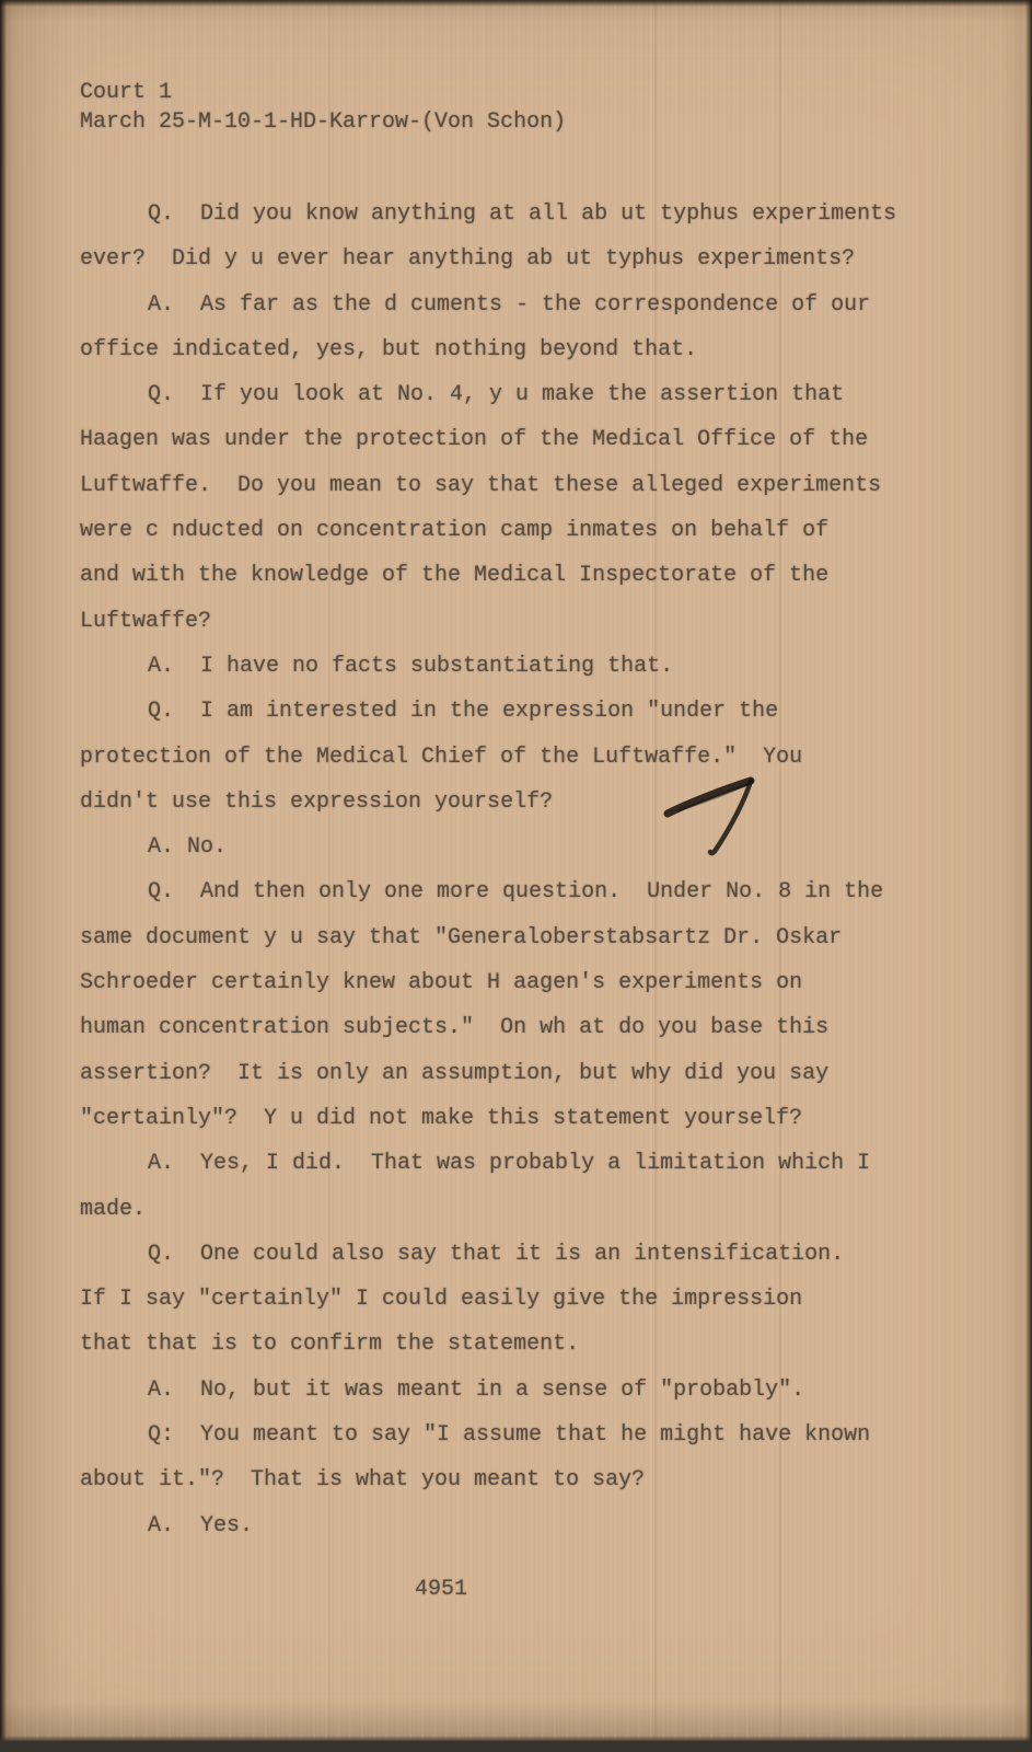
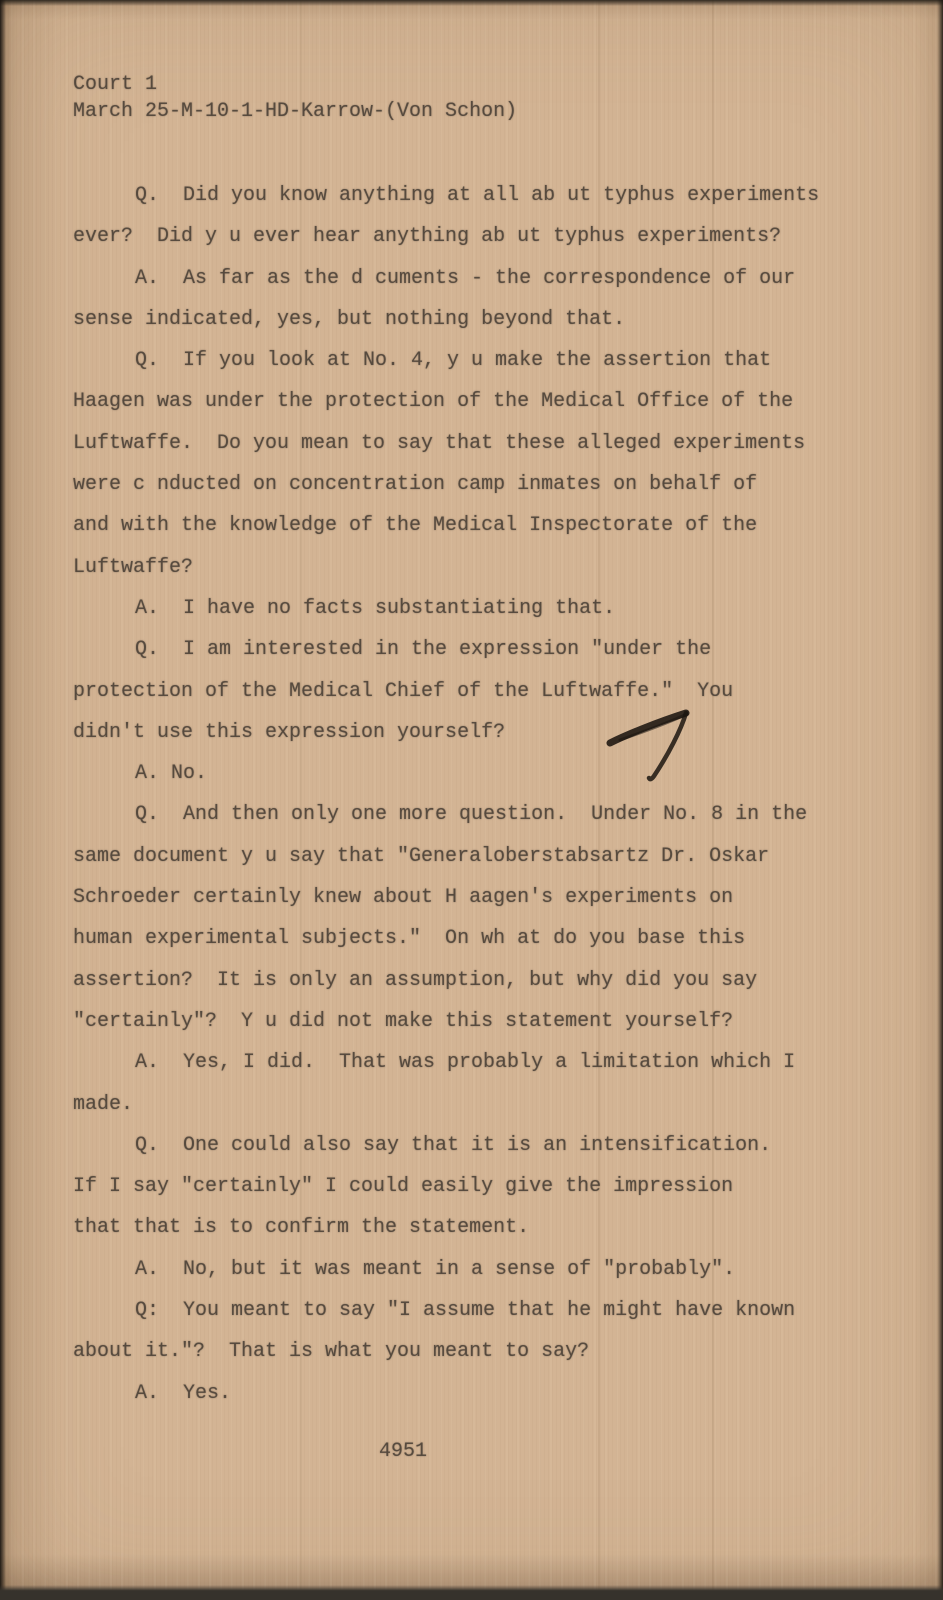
  Court 1 March 25-M-10-1-HD-Karrow-(Von Schon)
  Q. Did you know anything at all ab ut typhus experiments
  ever? Did y u ever hear anything ab ut typhus experiments?
  A. As far as the d cuments - the correspondence of our
- office indicated, yes, but nothing beyond that.
+ sense indicated, yes, but nothing beyond that.
  Q. If you look at No. 4, y u make the assertion that
  Haagen was under the protection of the Medical Office of the
  Luftwaffe. Do you mean to say that these alleged experiments
  were c nducted on concentration camp inmates on behalf of
  and with the knowledge of the Medical Inspectorate of the
  Luftwaffe?
  A. I have no facts substantiating that.
  Q. I am interested in the expression "under the
  protection of the Medical Chief of the Luftwaffe." You
  didn't use this expression yourself?
  A. No.
  Q. And then only one more question. Under No. 8 in the
  same document y u say that "Generaloberstabsartz Dr. Oskar
  Schroeder certainly knew about H aagen's experiments on
- human concentration subjects." On wh at do you base this
+ human experimental subjects." On wh at do you base this
  assertion? It is only an assumption, but why did you say
  "certainly"? Y u did not make this statement yourself?
  A. Yes, I did. That was probably a limitation which I
  made.
  Q. One could also say that it is an intensification.
  If I say "certainly" I could easily give the impression
  that that is to confirm the statement.
  A. No, but it was meant in a sense of "probably".
  Q: You meant to say "I assume that he might have known
  about it."? That is what you meant to say?
  A. Yes.
  4951
